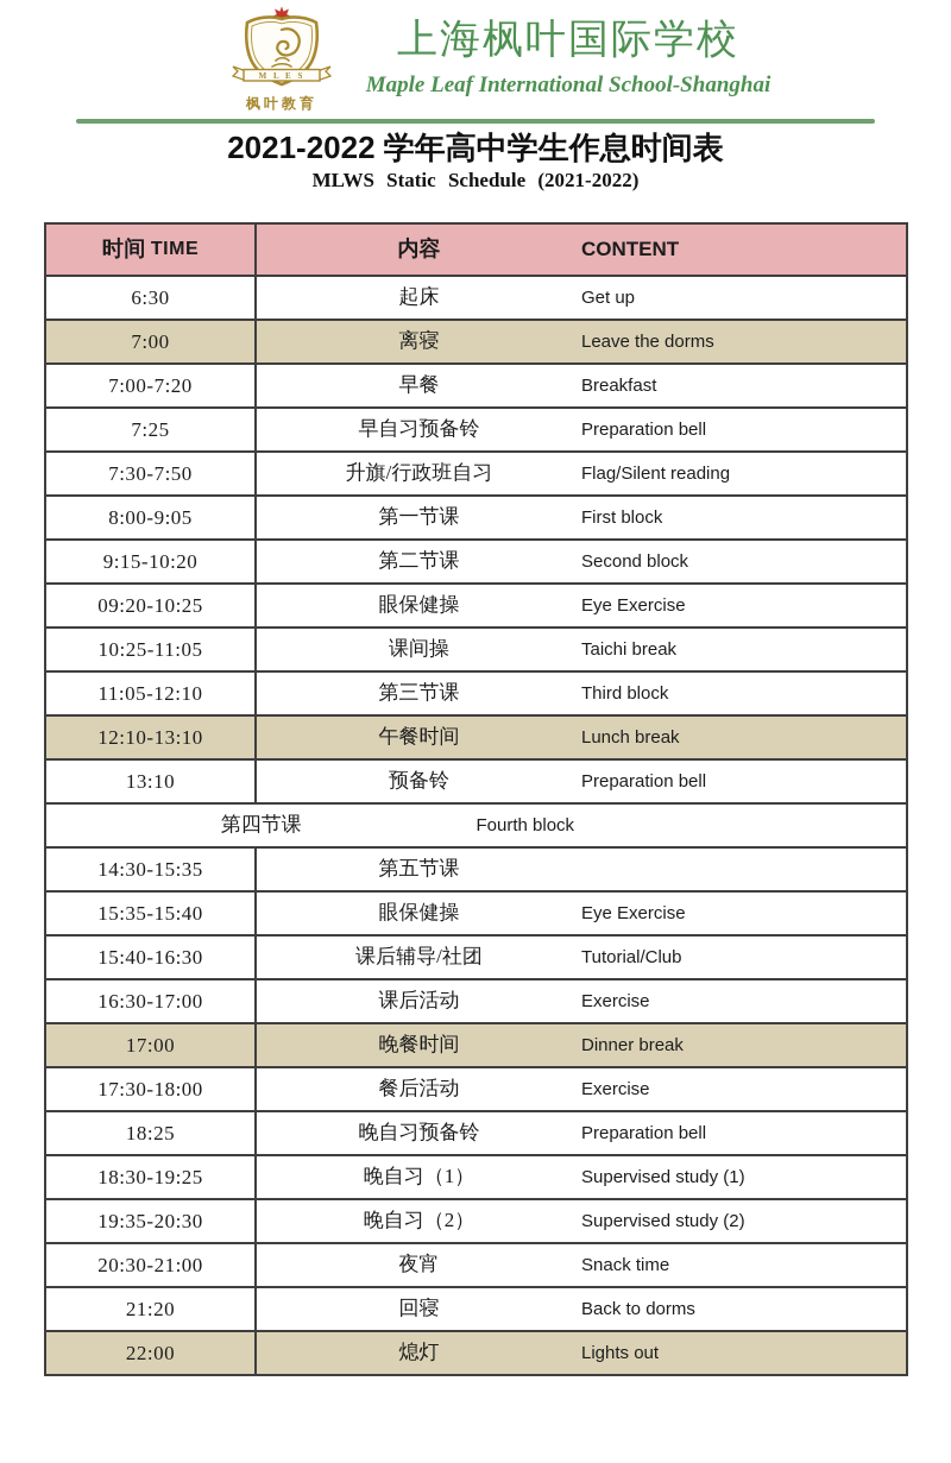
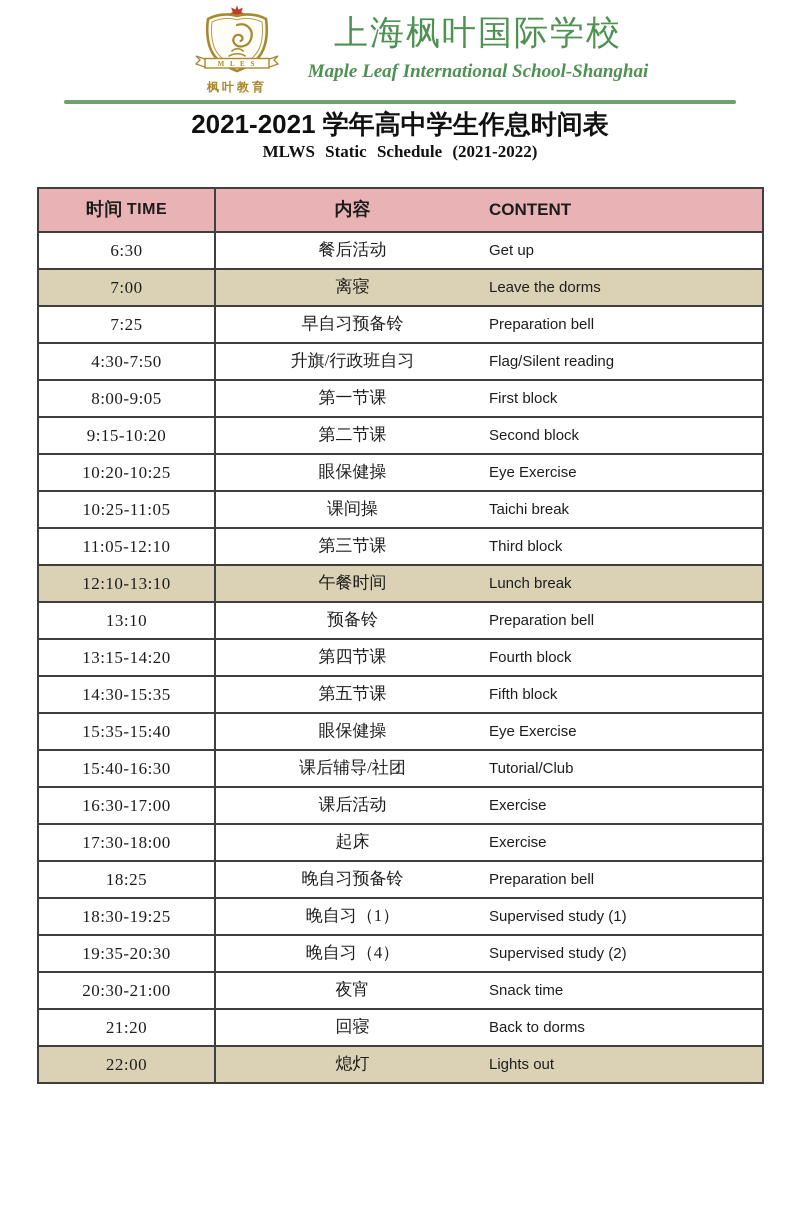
  M L E S
  枫叶教育
  上海枫叶国际学校
  Maple Leaf International School-Shanghai
- 2021-2022 学年高中学生作息时间表
+ 2021-2021 学年高中学生作息时间表
  MLWS Static Schedule (2021-2022)
  时间
  TIME
  内容
  CONTENT
  6:30
- 起床
+ 餐后活动
  Get up
  7:00
  离寝
  Leave the dorms
- 7:00-7:20
- 早餐
- Breakfast
  7:25
  早自习预备铃
  Preparation bell
- 7:30-7:50
+ 4:30-7:50
  升旗/行政班自习
  Flag/Silent reading
  8:00-9:05
  第一节课
  First block
  9:15-10:20
  第二节课
  Second block
- 09:20-10:25
+ 10:20-10:25
  眼保健操
  Eye Exercise
  10:25-11:05
  课间操
  Taichi break
  11:05-12:10
  第三节课
  Third block
  12:10-13:10
  午餐时间
  Lunch break
  13:10
  预备铃
  Preparation bell
+ 13:15-14:20
  第四节课
  Fourth block
  14:30-15:35
  第五节课
+ Fifth block
  15:35-15:40
  眼保健操
  Eye Exercise
  15:40-16:30
  课后辅导/社团
  Tutorial/Club
  16:30-17:00
  课后活动
  Exercise
- 17:00
- 晚餐时间
- Dinner break
  17:30-18:00
- 餐后活动
+ 起床
  Exercise
  18:25
  晚自习预备铃
  Preparation bell
  18:30-19:25
  晚自习（1）
  Supervised study (1)
  19:35-20:30
- 晚自习（2）
+ 晚自习（4）
  Supervised study (2)
  20:30-21:00
  夜宵
  Snack time
  21:20
  回寝
  Back to dorms
  22:00
  熄灯
  Lights out
